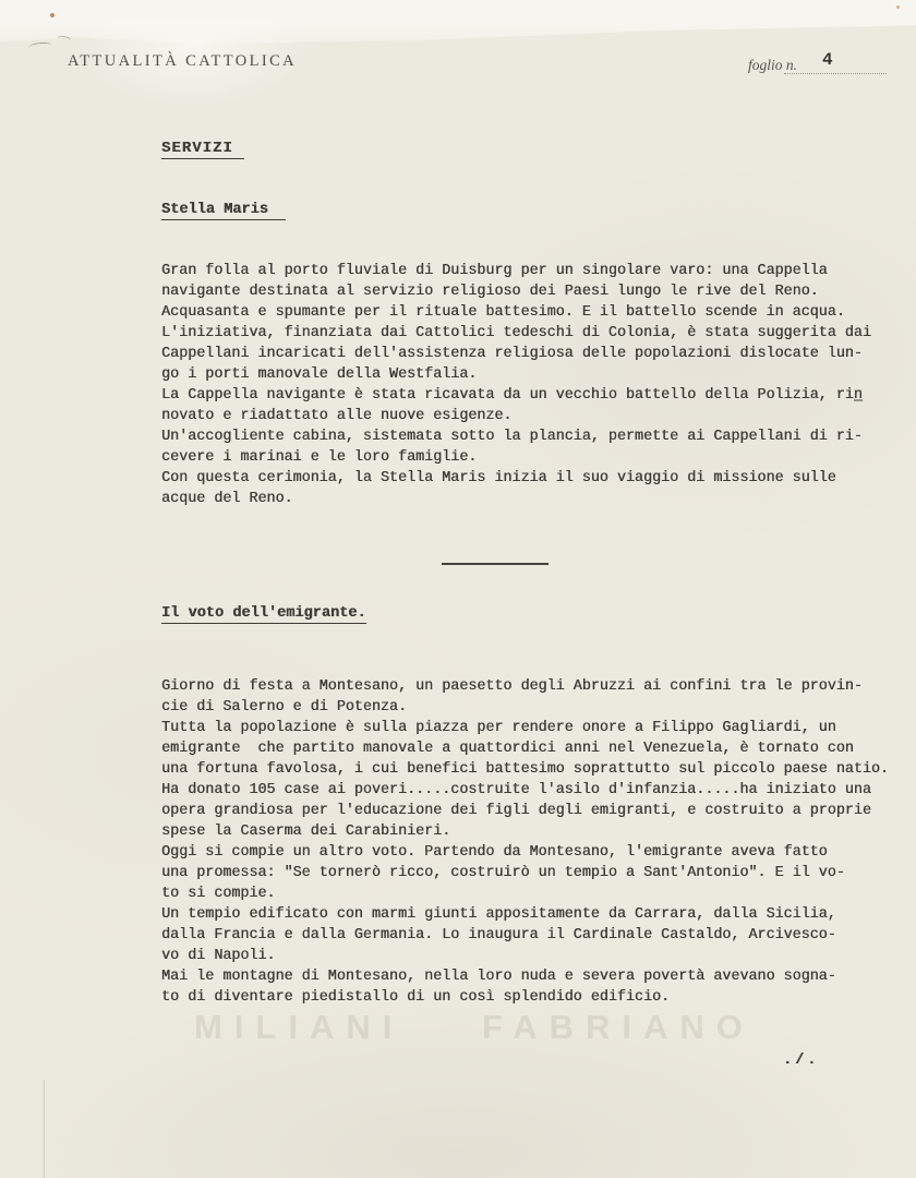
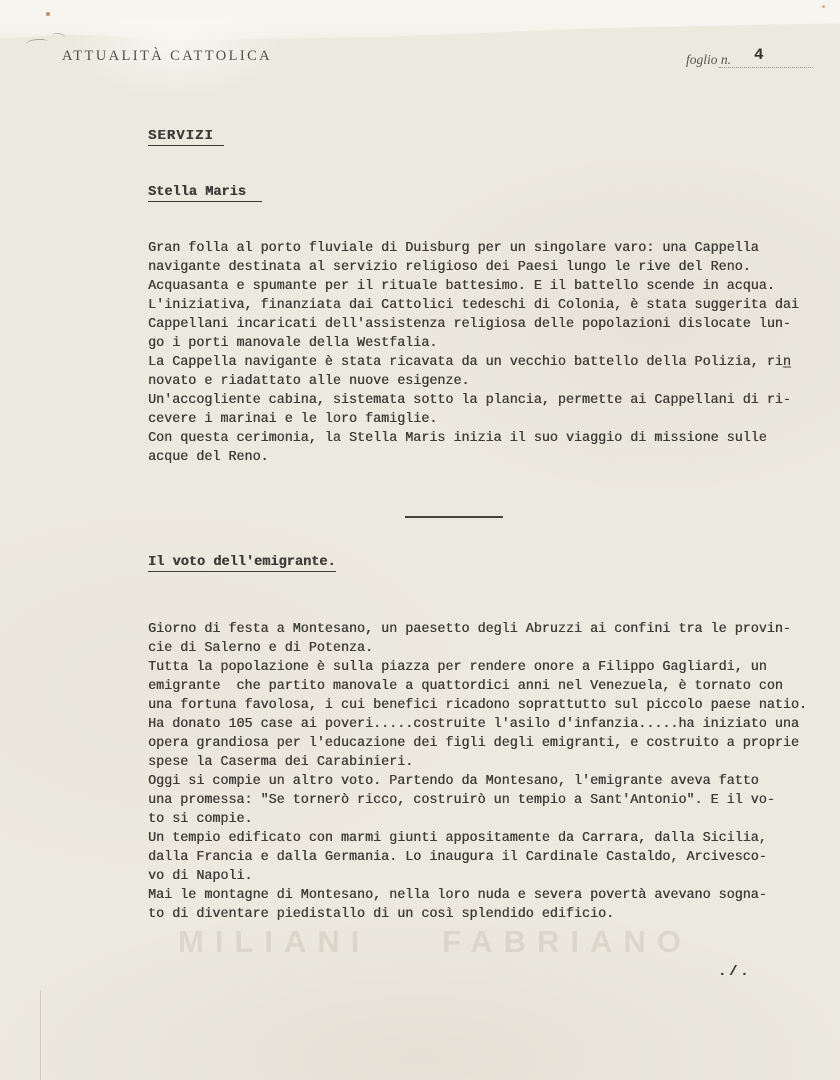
  ATTUALITÀ CATTOLICA
  foglio n.
  4
  SERVIZI
  Stella Maris
  Gran folla al porto fluviale di Duisburg per un singolare varo: una Cappella
  navigante destinata al servizio religioso dei Paesi lungo le rive del Reno.
  Acquasanta e spumante per il rituale battesimo. E il battello scende in acqua.
  L'iniziativa, finanziata dai Cattolici tedeschi di Colonia, è stata suggerita dai
  Cappellani incaricati dell'assistenza religiosa delle popolazioni dislocate lun-
  go i porti manovale della Westfalia.
  La Cappella navigante è stata ricavata da un vecchio battello della Polizia, rin̲
  novato e riadattato alle nuove esigenze.
  Un'accogliente cabina, sistemata sotto la plancia, permette ai Cappellani di ri-
  cevere i marinai e le loro famiglie.
  Con questa cerimonia, la Stella Maris inizia il suo viaggio di missione sulle
  acque del Reno.
  Il voto dell'emigrante.
  Giorno di festa a Montesano, un paesetto degli Abruzzi ai confini tra le provin-
  cie di Salerno e di Potenza.
  Tutta la popolazione è sulla piazza per rendere onore a Filippo Gagliardi, un
  emigrante che partito manovale a quattordici anni nel Venezuela, è tornato con
- una fortuna favolosa, i cui benefici battesimo soprattutto sul piccolo paese natio.
+ una fortuna favolosa, i cui benefici ricadono soprattutto sul piccolo paese natio.
  Ha donato 105 case ai poveri.....costruite l'asilo d'infanzia.....ha iniziato una
  opera grandiosa per l'educazione dei figli degli emigranti, e costruito a proprie
  spese la Caserma dei Carabinieri.
  Oggi si compie un altro voto. Partendo da Montesano, l'emigrante aveva fatto
  una promessa: "Se tornerò ricco, costruirò un tempio a Sant'Antonio". E il vo-
  to si compie.
  Un tempio edificato con marmi giunti appositamente da Carrara, dalla Sicilia,
  dalla Francia e dalla Germania. Lo inaugura il Cardinale Castaldo, Arcivesco-
  vo di Napoli.
  Mai le montagne di Montesano, nella loro nuda e severa povertà avevano sogna-
  to di diventare piedistallo di un così splendido edificio.
  ./.
